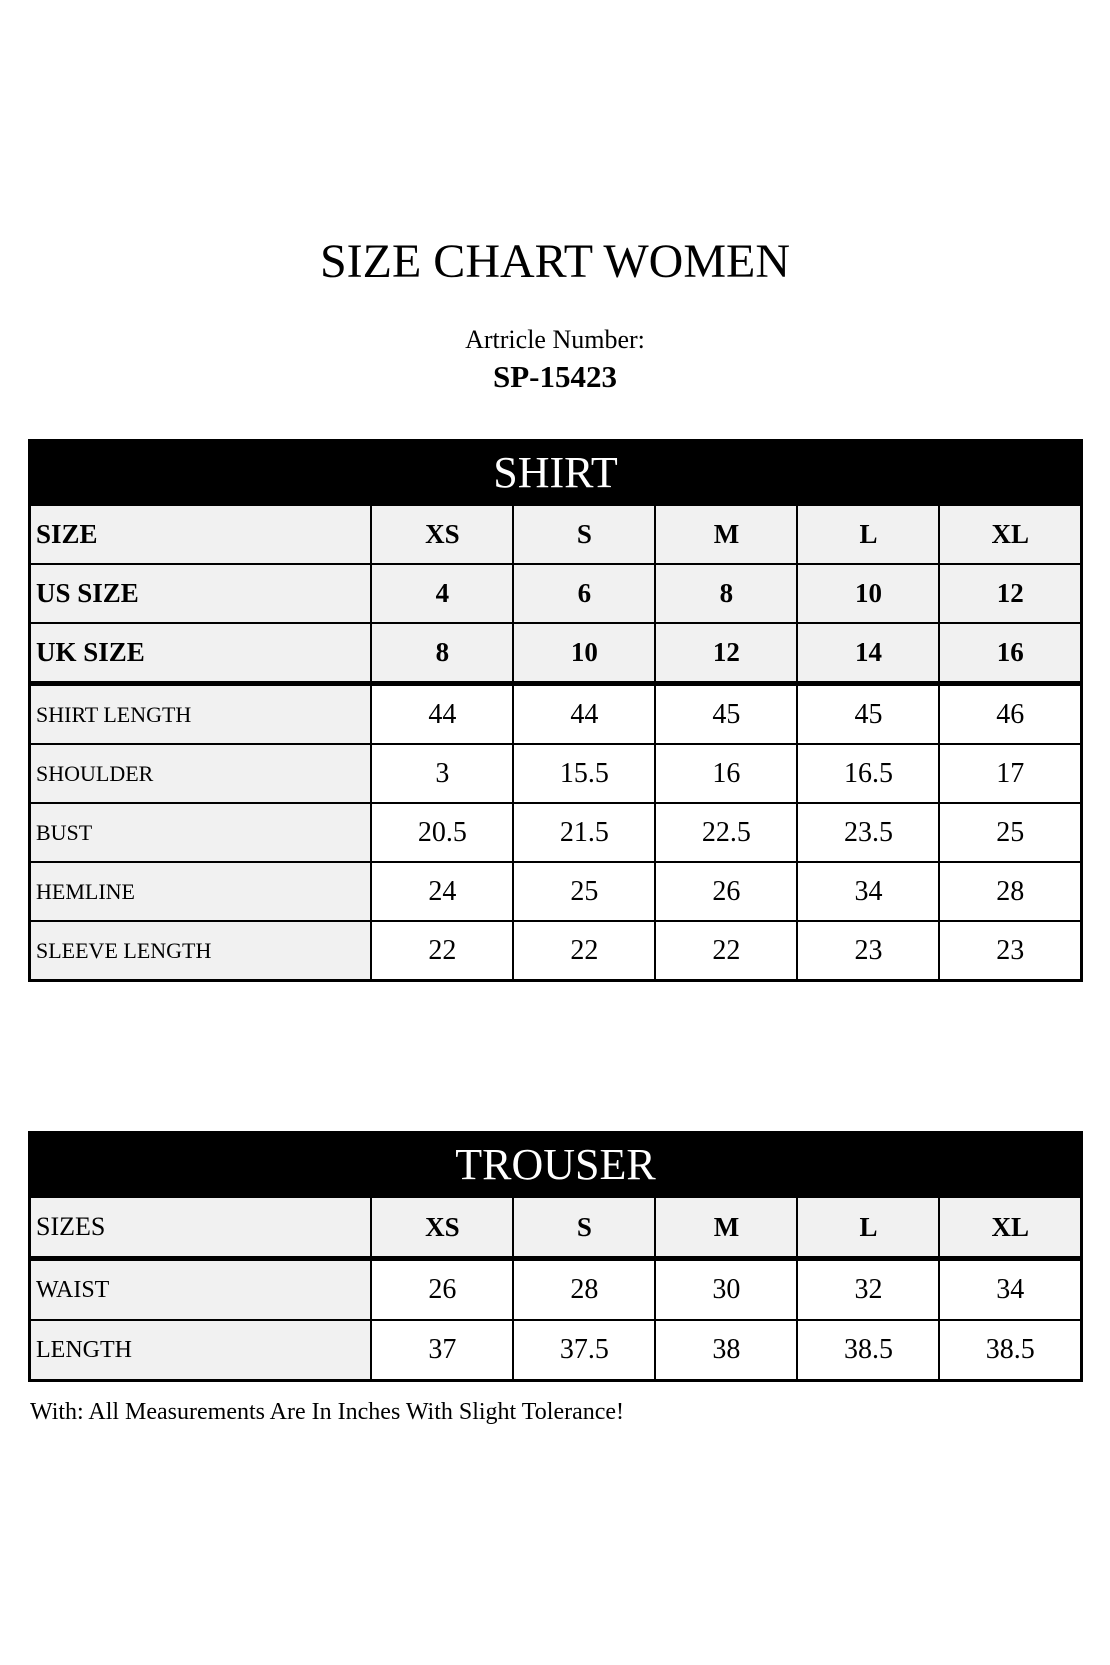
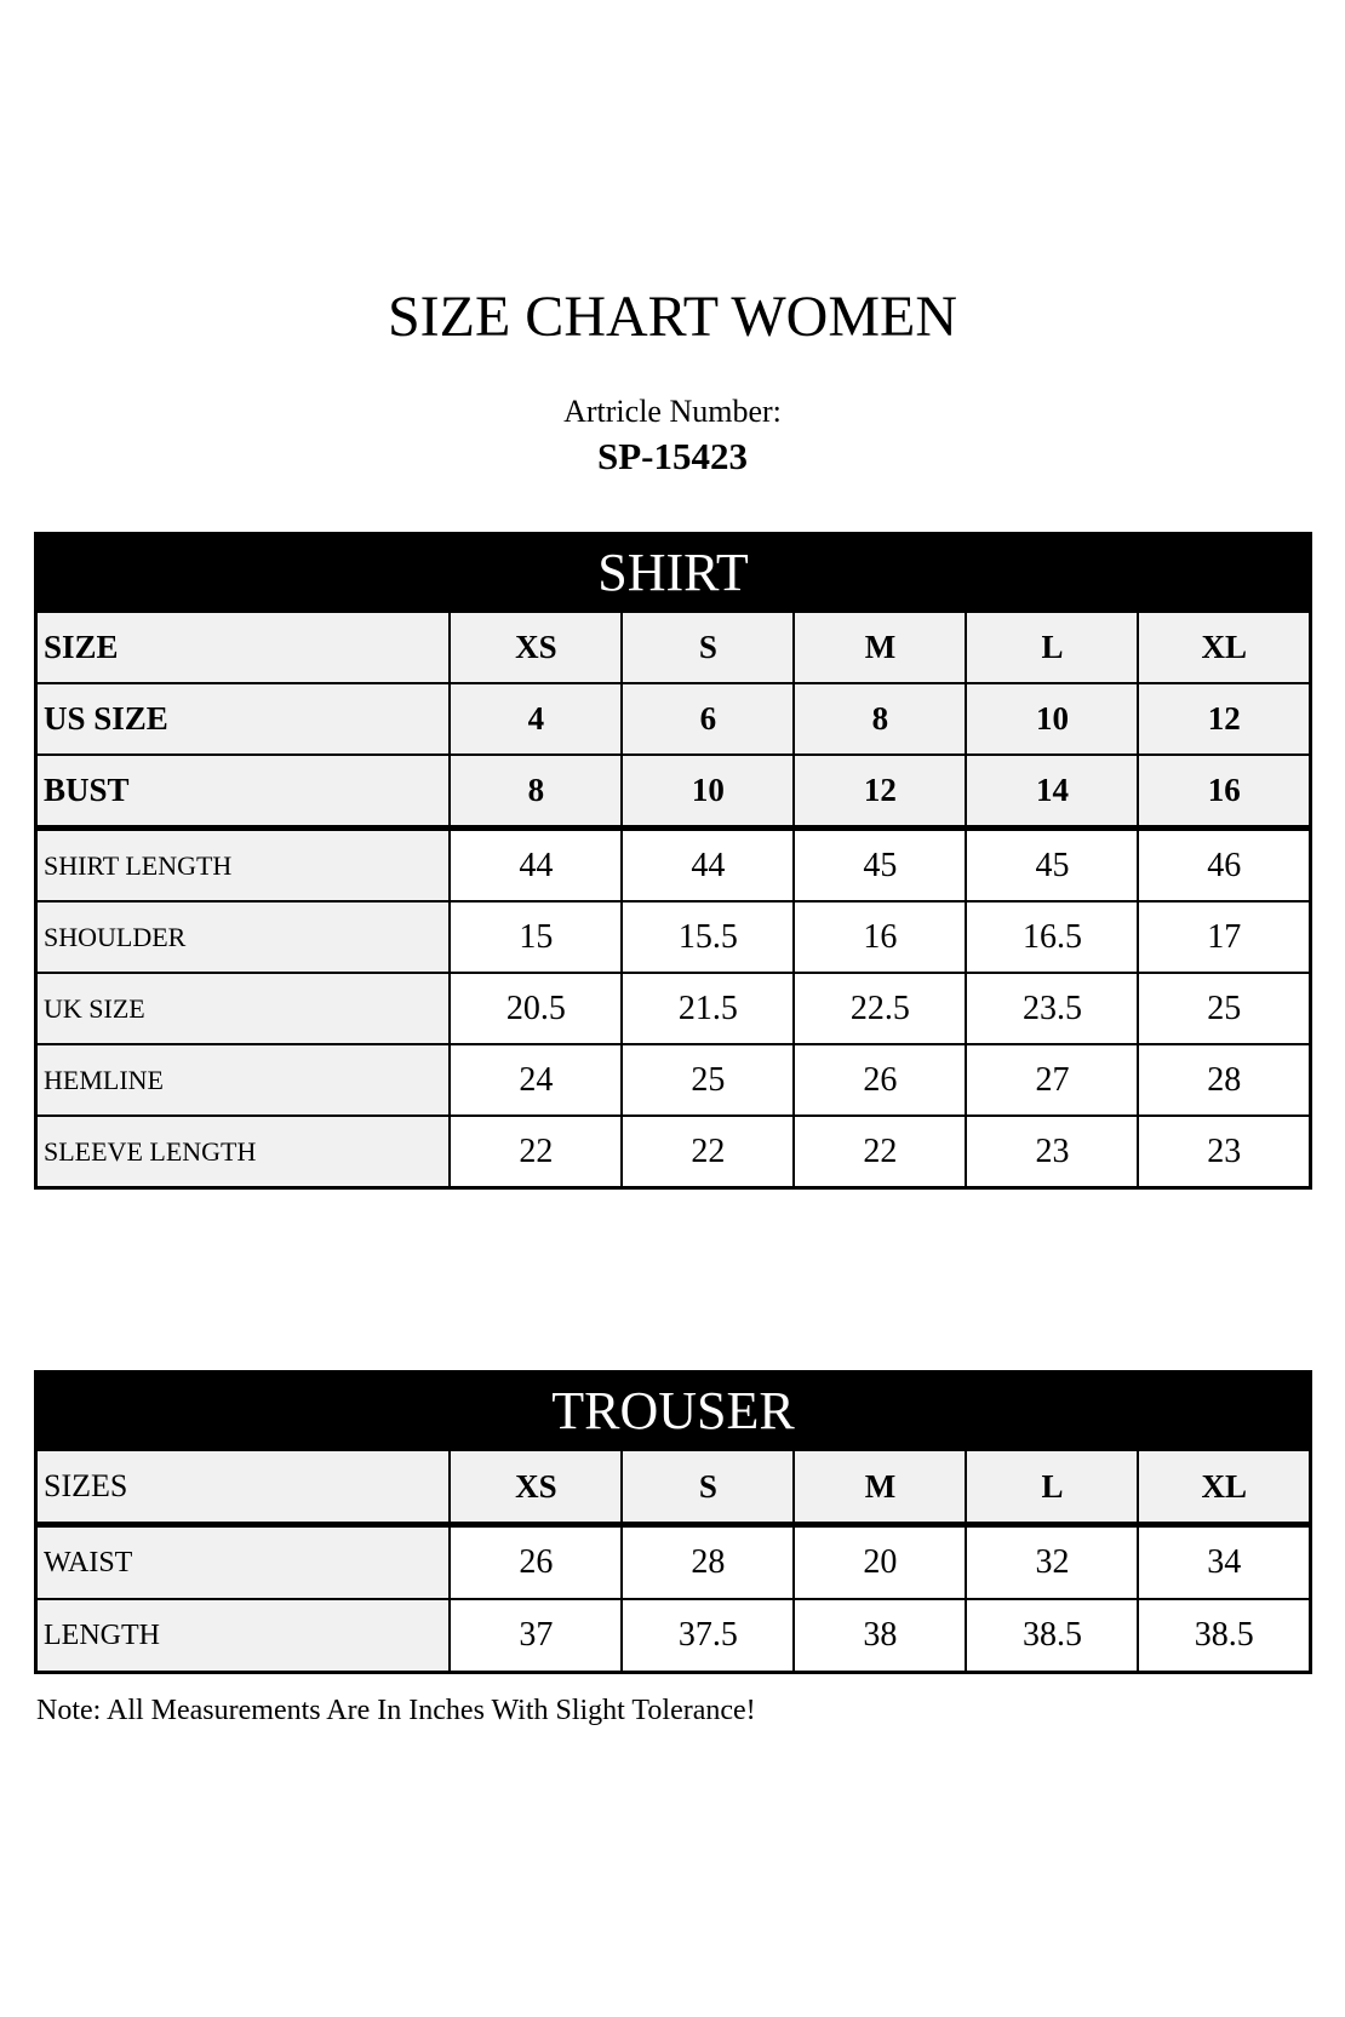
  SIZE CHART WOMEN
  Artricle Number:
  SP-15423
  SHIRT
  SIZE	XS	S	M	L	XL
  US SIZE	4	6	8	10	12
- UK SIZE	8	10	12	14	16
+ BUST	8	10	12	14	16
  SHIRT LENGTH	44	44	45	45	46
- SHOULDER	3	15.5	16	16.5	17
+ SHOULDER	15	15.5	16	16.5	17
- BUST	20.5	21.5	22.5	23.5	25
+ UK SIZE	20.5	21.5	22.5	23.5	25
- HEMLINE	24	25	26	34	28
+ HEMLINE	24	25	26	27	28
  SLEEVE LENGTH	22	22	22	23	23
  TROUSER
  SIZES	XS	S	M	L	XL
- WAIST	26	28	30	32	34
+ WAIST	26	28	20	32	34
  LENGTH	37	37.5	38	38.5	38.5
- With: All Measurements Are In Inches With Slight Tolerance!
+ Note: All Measurements Are In Inches With Slight Tolerance!
